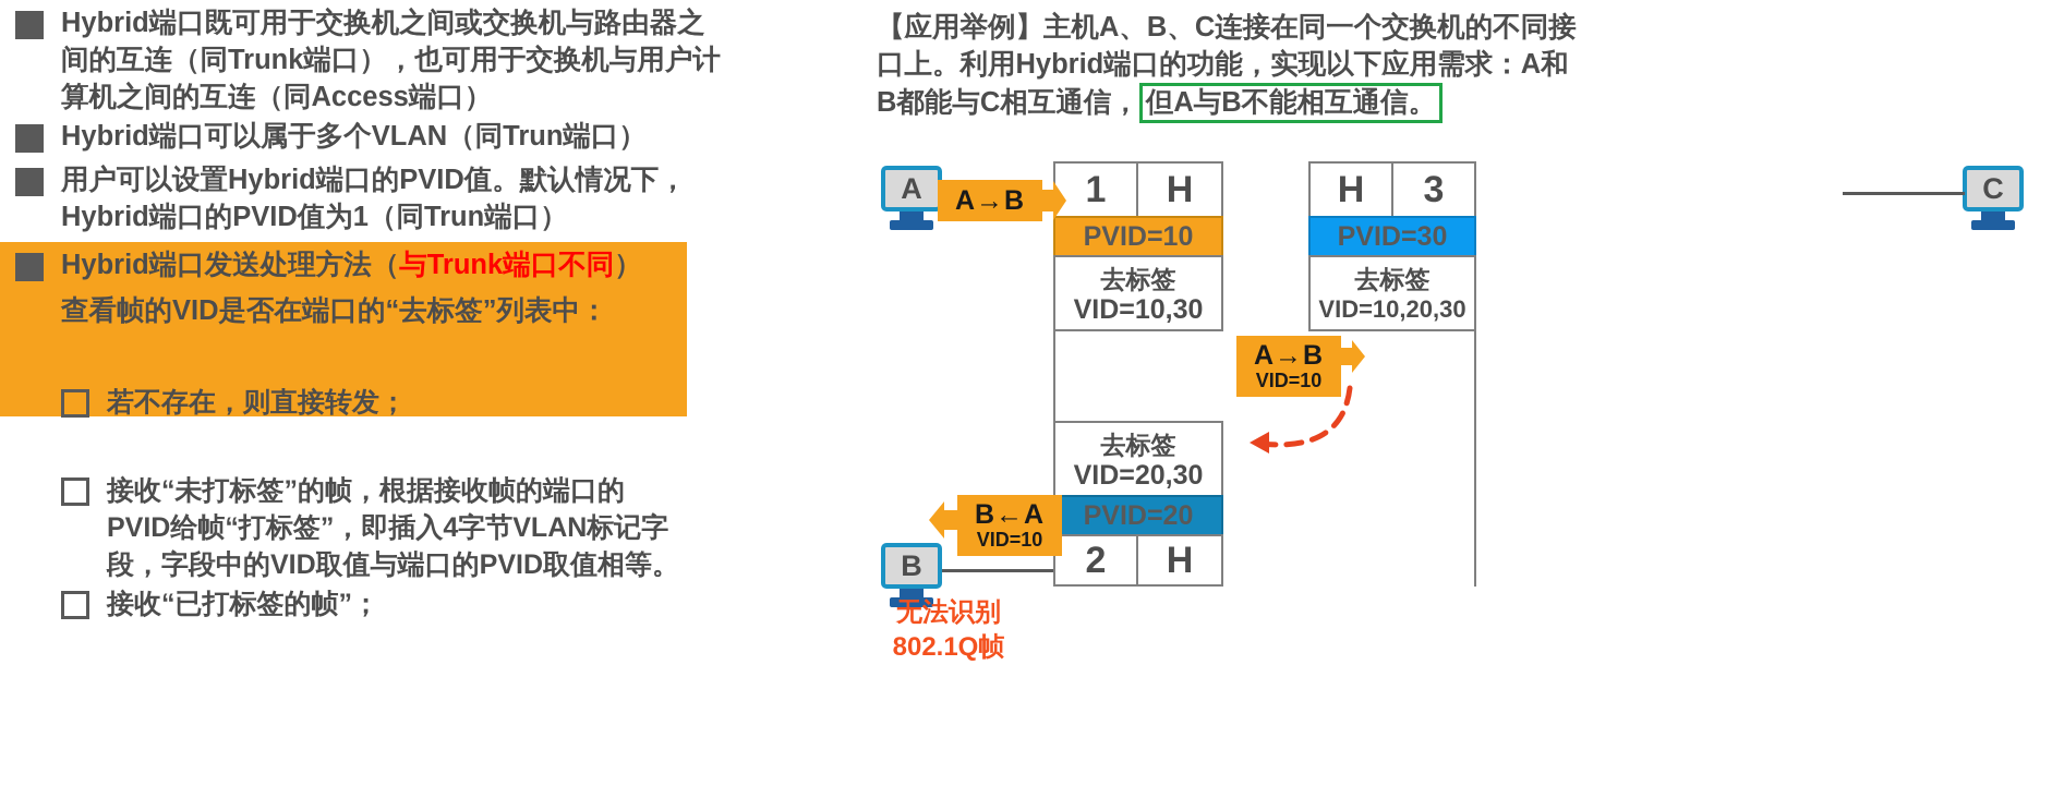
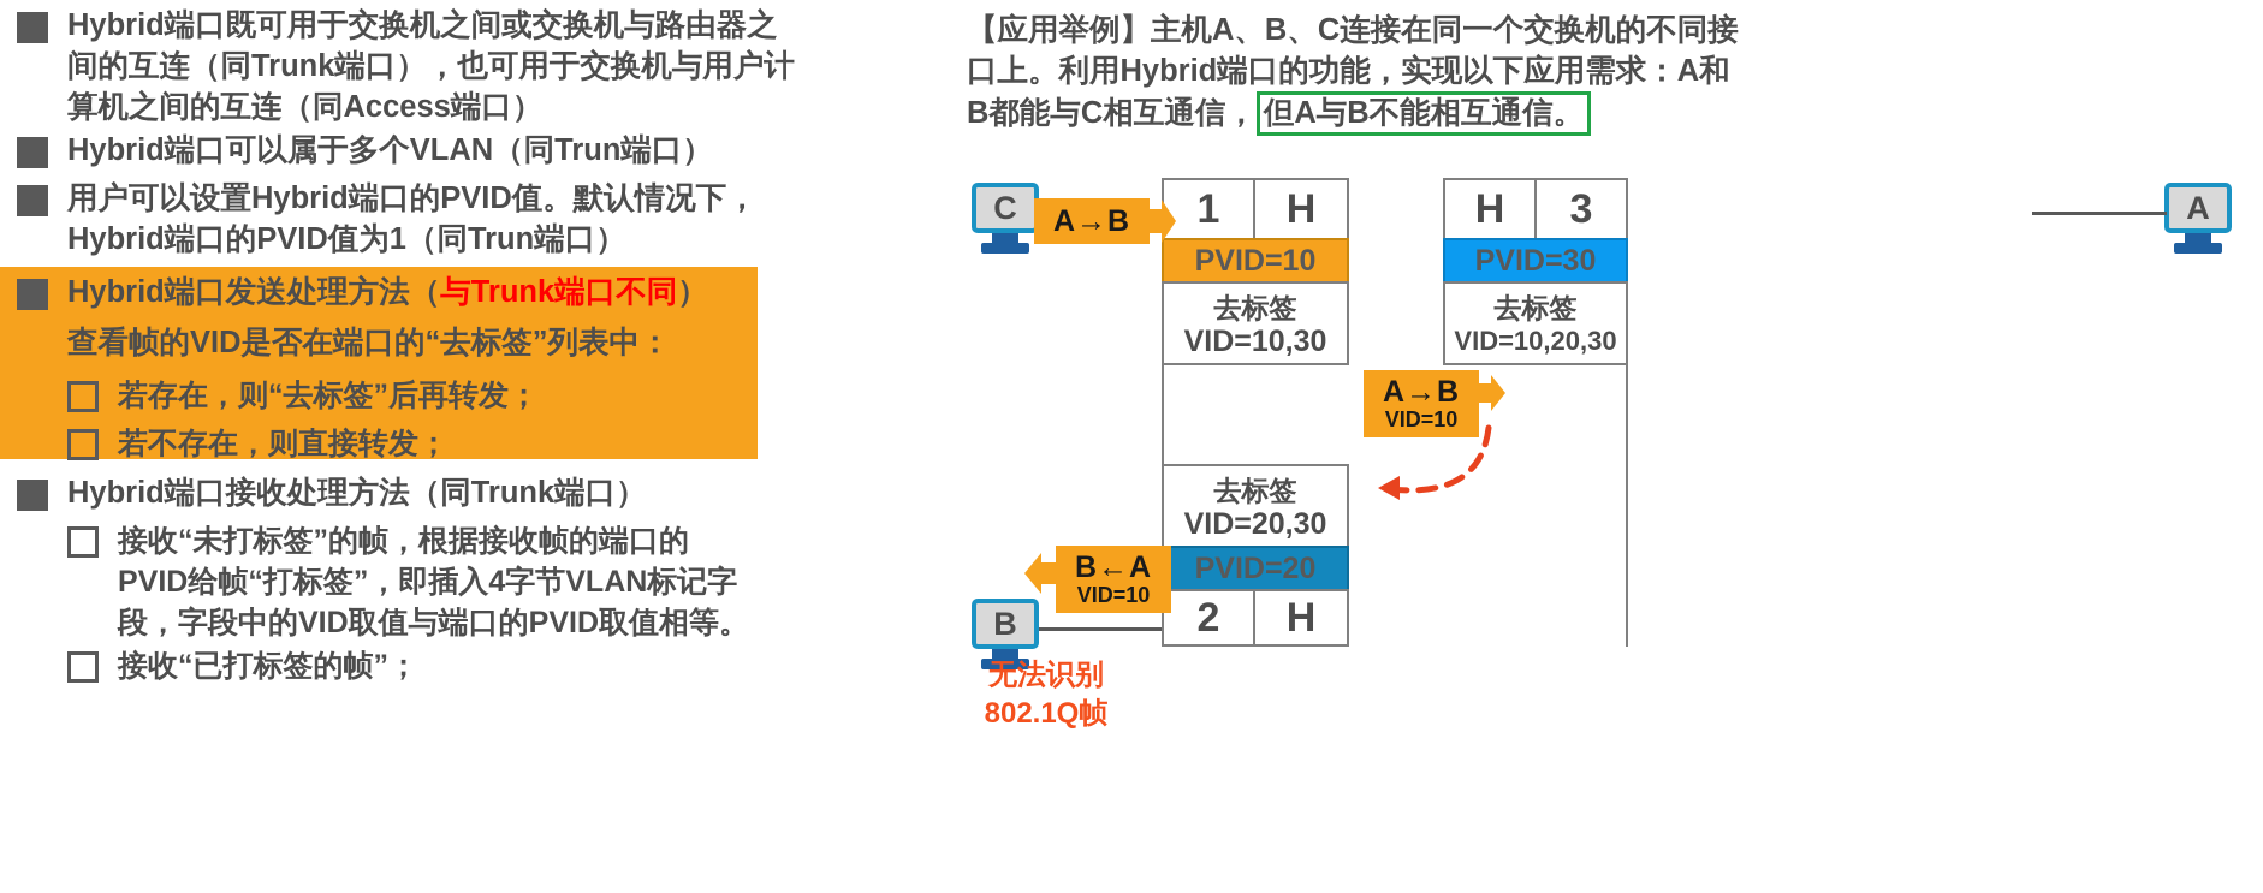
  Hybrid端口既可用于交换机之间或交换机与路由器之
  间的互连（同Trunk端口），也可用于交换机与用户计
  算机之间的互连（同Access端口）
  Hybrid端口可以属于多个VLAN（同Trun端口）
  用户可以设置Hybrid端口的PVID值。默认情况下，
  Hybrid端口的PVID值为1（同Trun端口）
  Hybrid端口发送处理方法（与Trunk端口不同）
  查看帧的VID是否在端口的“去标签”列表中：
+ 若存在，则“去标签”后再转发；
  若不存在，则直接转发；
+ Hybrid端口接收处理方法（同Trunk端口）
  接收“未打标签”的帧，根据接收帧的端口的
  PVID给帧“打标签”，即插入4字节VLAN标记字
  段，字段中的VID取值与端口的PVID取值相等。
  接收“已打标签的帧”；
  【应用举例】主机A、B、C连接在同一个交换机的不同接
  口上。利用Hybrid端口的功能，实现以下应用需求：A和
  B都能与C相互通信， 但A与B不能相互通信。
- A
+ C
  B
- C
+ A
  1
  H
  PVID=10
  去标签
  VID=10,30
  H
  3
  PVID=30
  去标签
  VID=10,20,30
  去标签
  VID=20,30
  PVID=20
  2
  H
  A→B
  A→B
  VID=10
  B←A
  VID=10
  无法识别
  802.1Q帧
